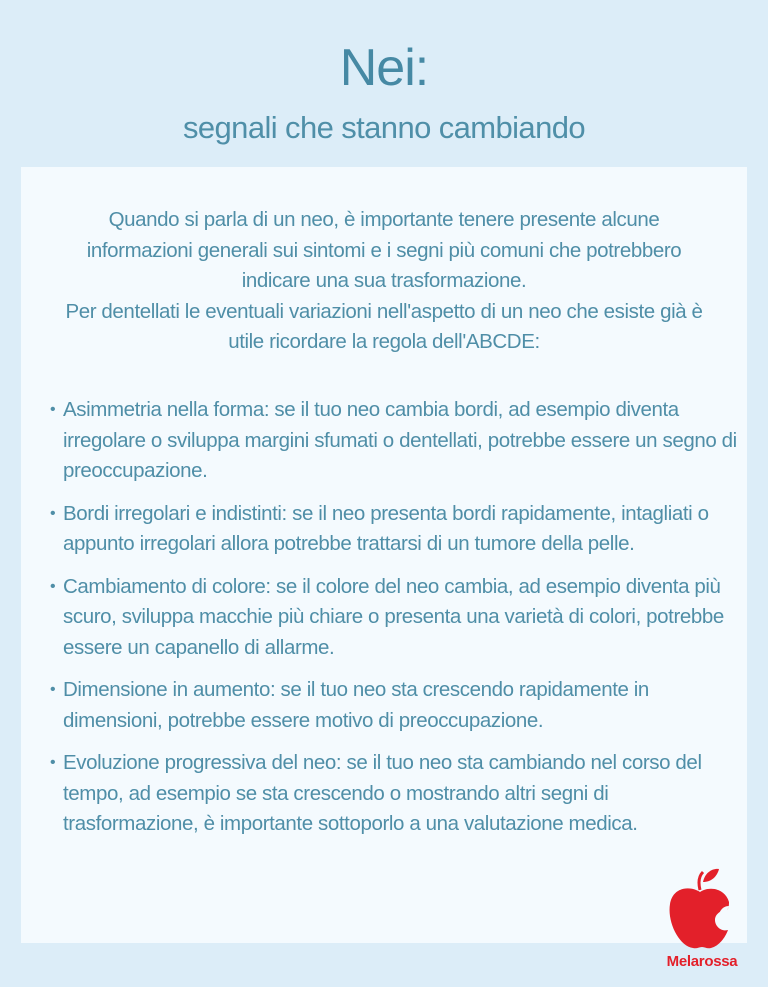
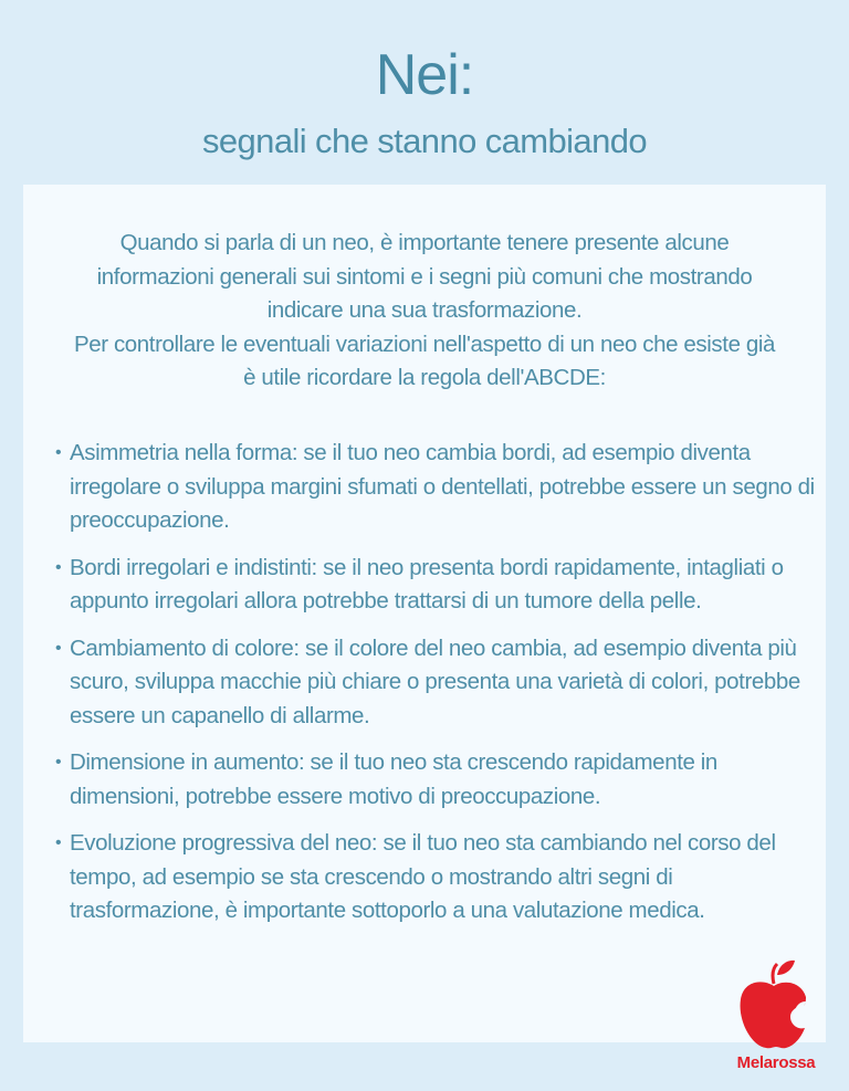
  Nei:
  segnali che stanno cambiando
- Quando si parla di un neo, è importante tenere presente alcune informazioni generali sui sintomi e i segni più comuni che potrebbero indicare una sua trasformazione.
+ Quando si parla di un neo, è importante tenere presente alcune informazioni generali sui sintomi e i segni più comuni che mostrando indicare una sua trasformazione.
- Per dentellati le eventuali variazioni nell'aspetto di un neo che esiste già è utile ricordare la regola dell'ABCDE:
+ Per controllare le eventuali variazioni nell'aspetto di un neo che esiste già è utile ricordare la regola dell'ABCDE:
  •
  Asimmetria nella forma: se il tuo neo cambia bordi, ad esempio diventa irregolare o sviluppa margini sfumati o dentellati, potrebbe essere un segno di preoccupazione.
  •
  Bordi irregolari e indistinti: se il neo presenta bordi rapidamente, intagliati o appunto irregolari allora potrebbe trattarsi di un tumore della pelle.
  •
  Cambiamento di colore: se il colore del neo cambia, ad esempio diventa più scuro, sviluppa macchie più chiare o presenta una varietà di colori, potrebbe essere un capanello di allarme.
  •
  Dimensione in aumento: se il tuo neo sta crescendo rapidamente in dimensioni, potrebbe essere motivo di preoccupazione.
  •
  Evoluzione progressiva del neo: se il tuo neo sta cambiando nel corso del tempo, ad esempio se sta crescendo o mostrando altri segni di trasformazione, è importante sottoporlo a una valutazione medica.
  Melarossa
